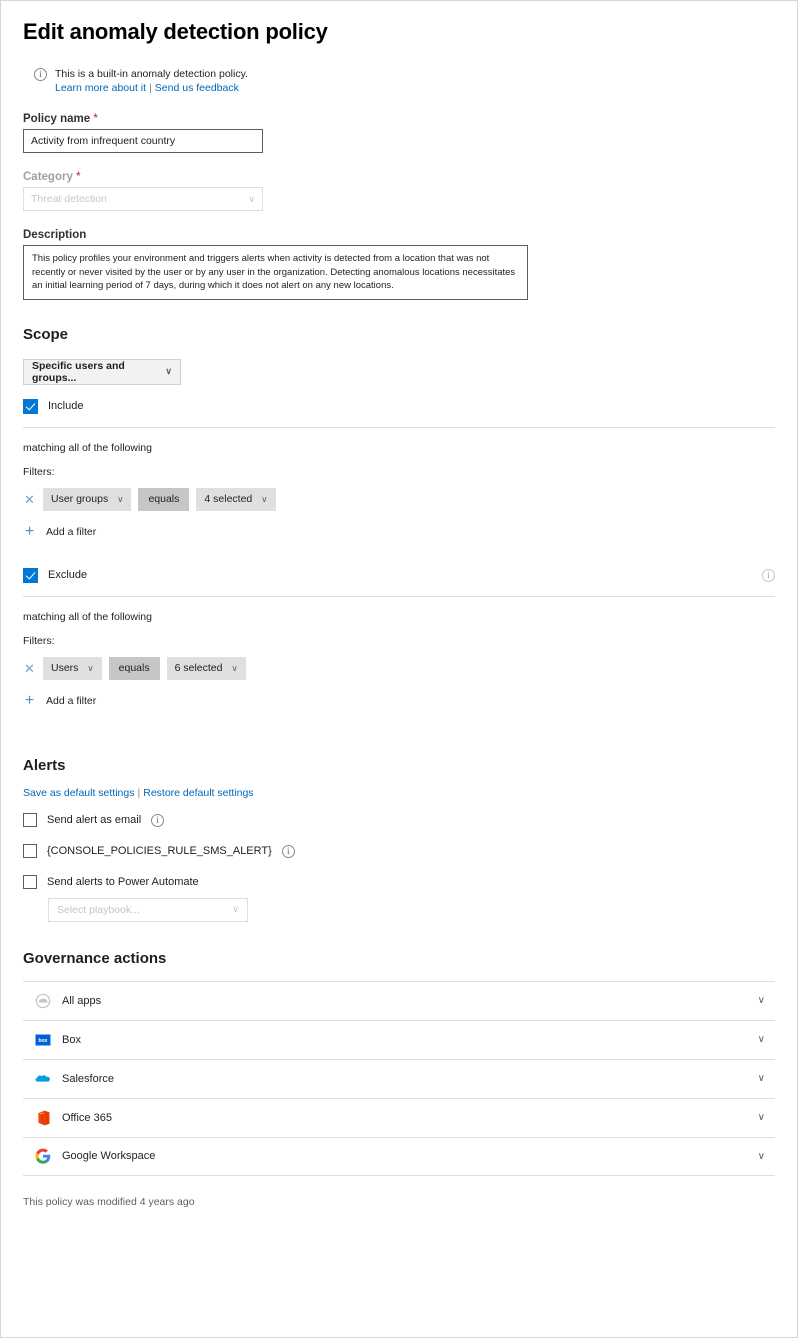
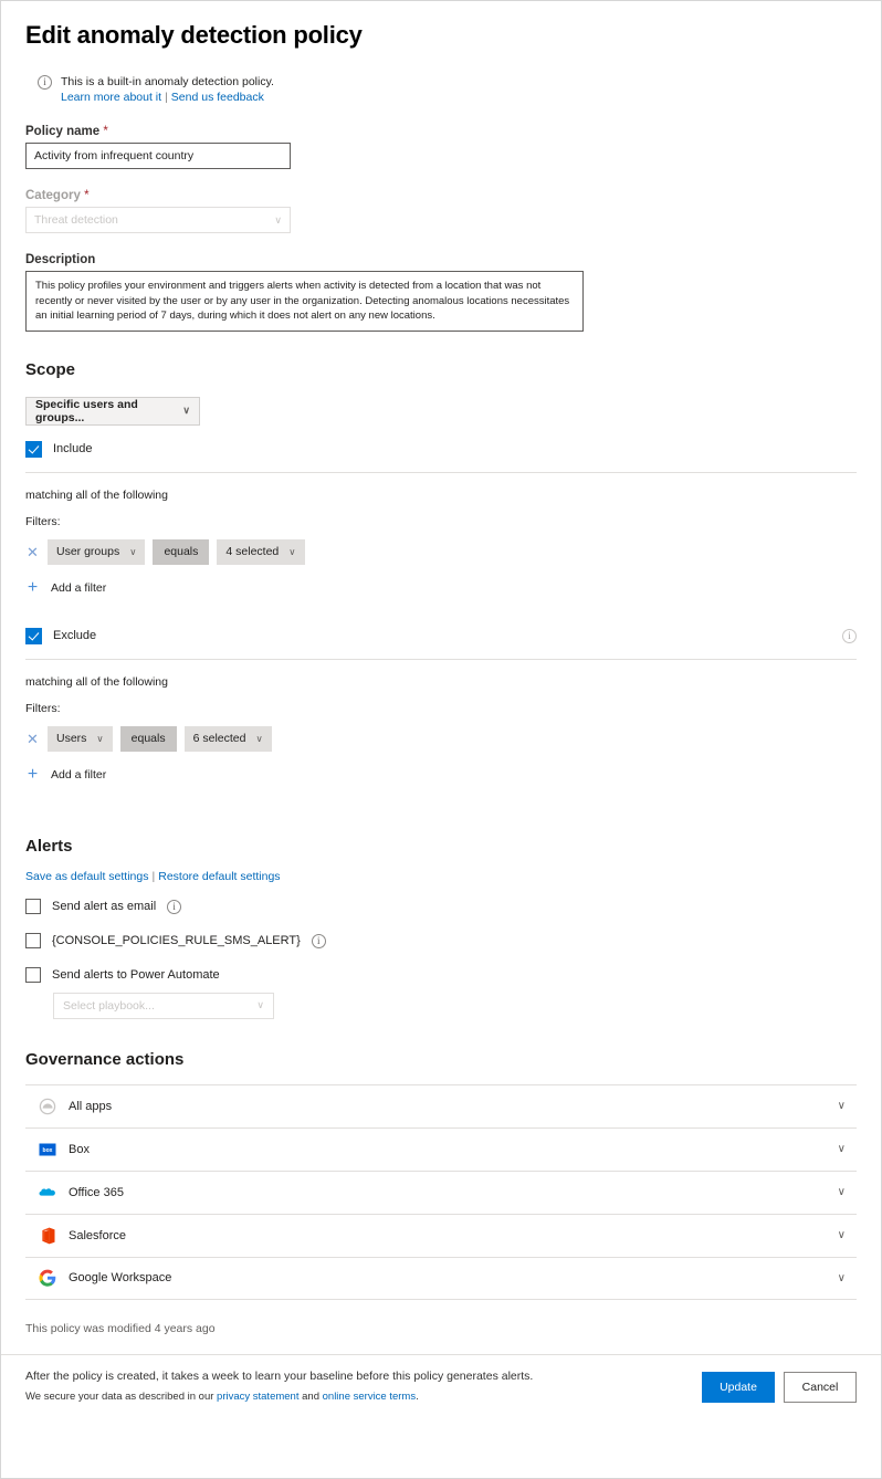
  Edit anomaly detection policy
  i
  This is a built-in anomaly detection policy.
  Learn more about it | Send us feedback
  Policy name *
  Activity from infrequent country
  Category *
  Threat detection
  ∨
  Description
  This policy profiles your environment and triggers alerts when activity is detected from a location that was not recently or never visited by the user or by any user in the organization. Detecting anomalous locations necessitates an initial learning period of 7 days, during which it does not alert on any new locations.
  Scope
  Specific users and groups...
  ∨
  Include
  matching all of the following
  Filters:
  ✕
  User groups
  ∨
  equals
  4 selected
  ∨
  +
  Add a filter
  Exclude
  i
  matching all of the following
  Filters:
  ✕
  Users
  ∨
  equals
  6 selected
  ∨
  +
  Add a filter
  Alerts
  Save as default settings | Restore default settings
  Send alert as email
  i
  {CONSOLE_POLICIES_RULE_SMS_ALERT}
  i
  Send alerts to Power Automate
  Select playbook...
  ∨
  Governance actions
  All apps
  ∨
  Box
  ∨
- Salesforce
+ Office 365
  ∨
- Office 365
+ Salesforce
  ∨
  Google Workspace
  ∨
  This policy was modified 4 years ago
+ After the policy is created, it takes a week to learn your baseline before this policy generates alerts.
+ We secure your data as described in our privacy statement and online service terms.
+ Update
+ Cancel
